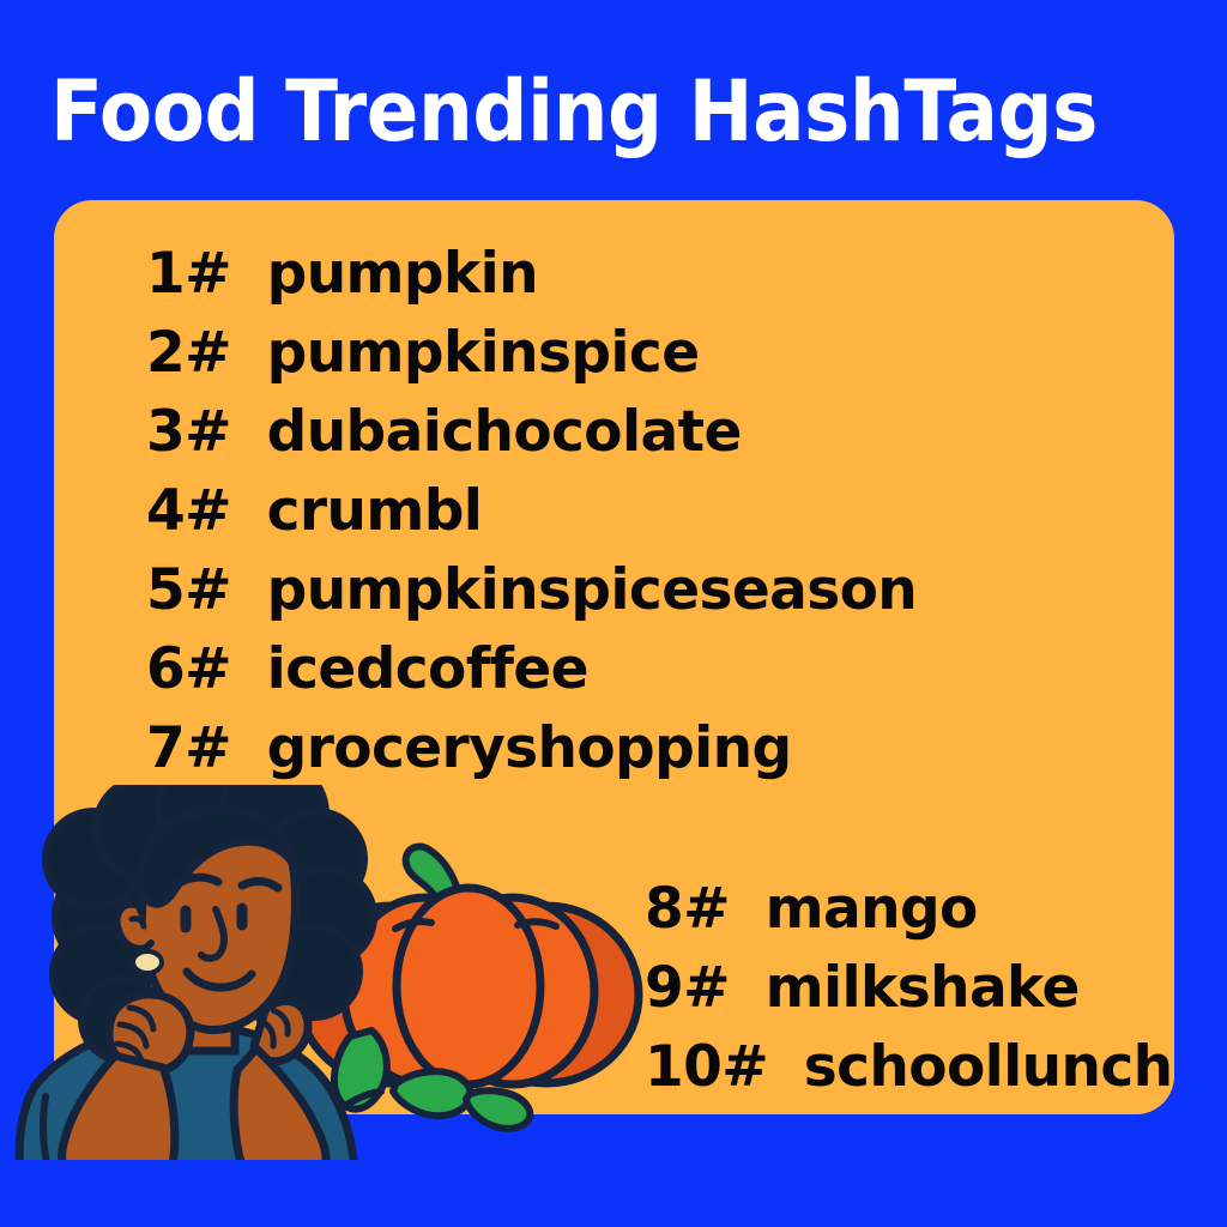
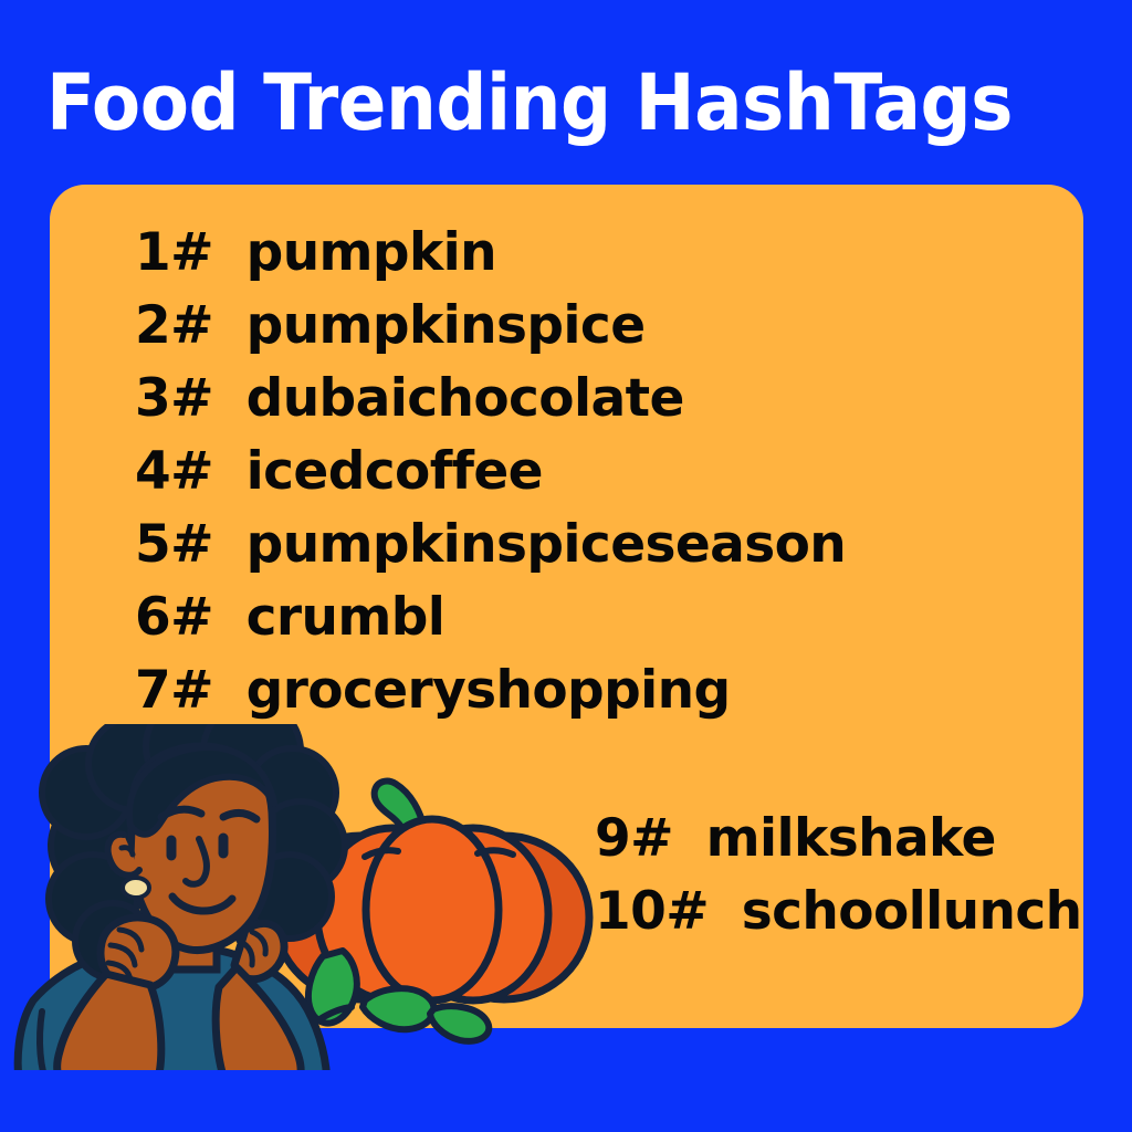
  Food Trending HashTags
  1# pumpkin
  2# pumpkinspice
  3# dubaichocolate
- 4# crumbl
+ 4# icedcoffee
  5# pumpkinspiceseason
- 6# icedcoffee
+ 6# crumbl
  7# groceryshopping
- 8# mango
  9# milkshake
  10# schoollunch
